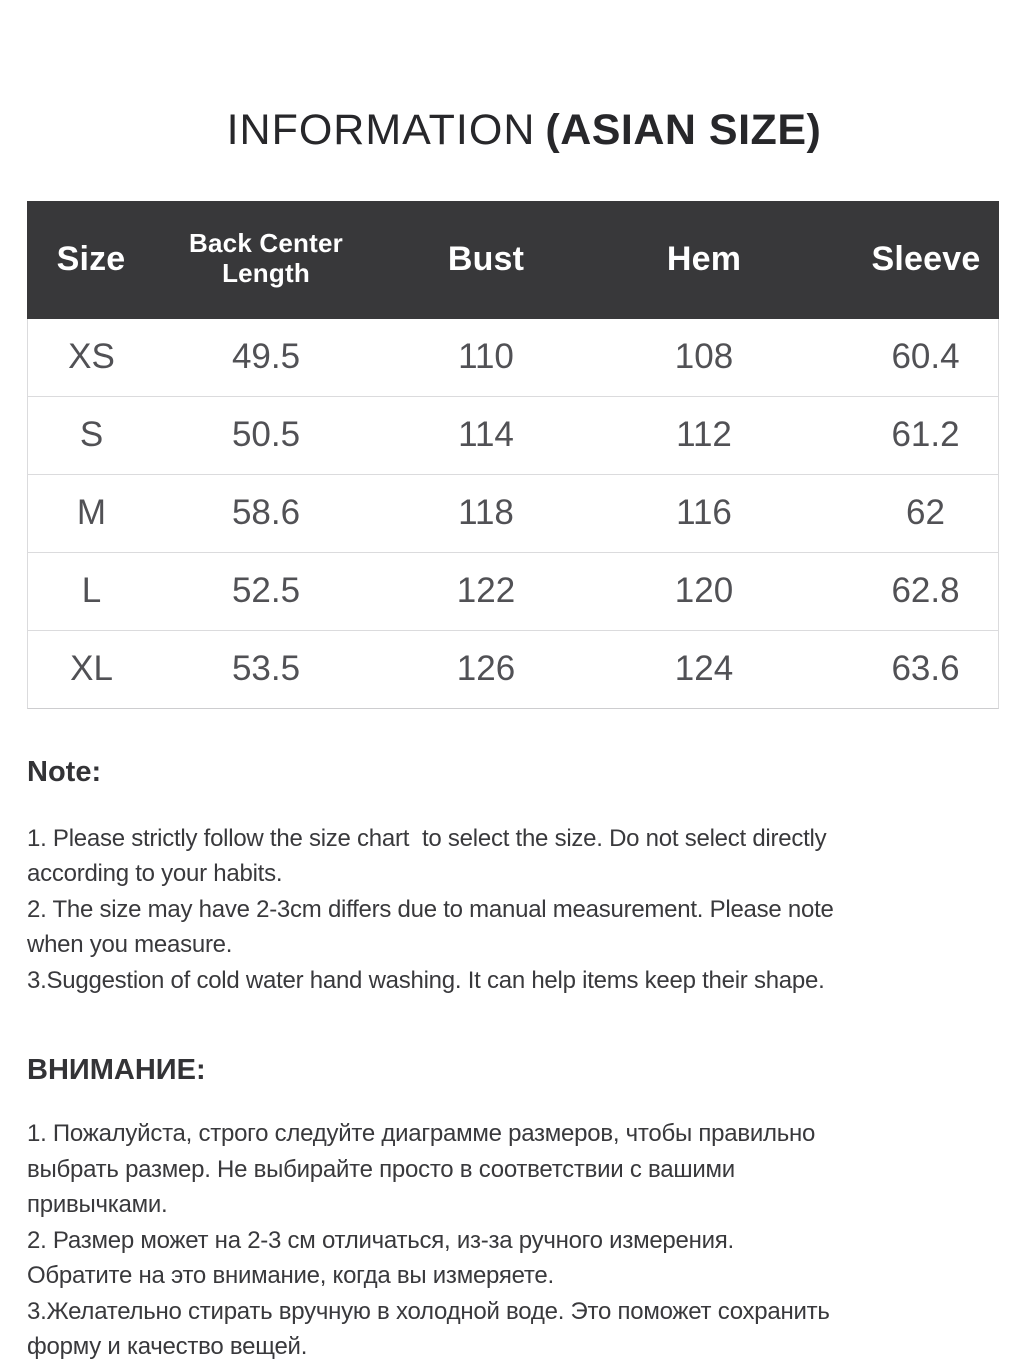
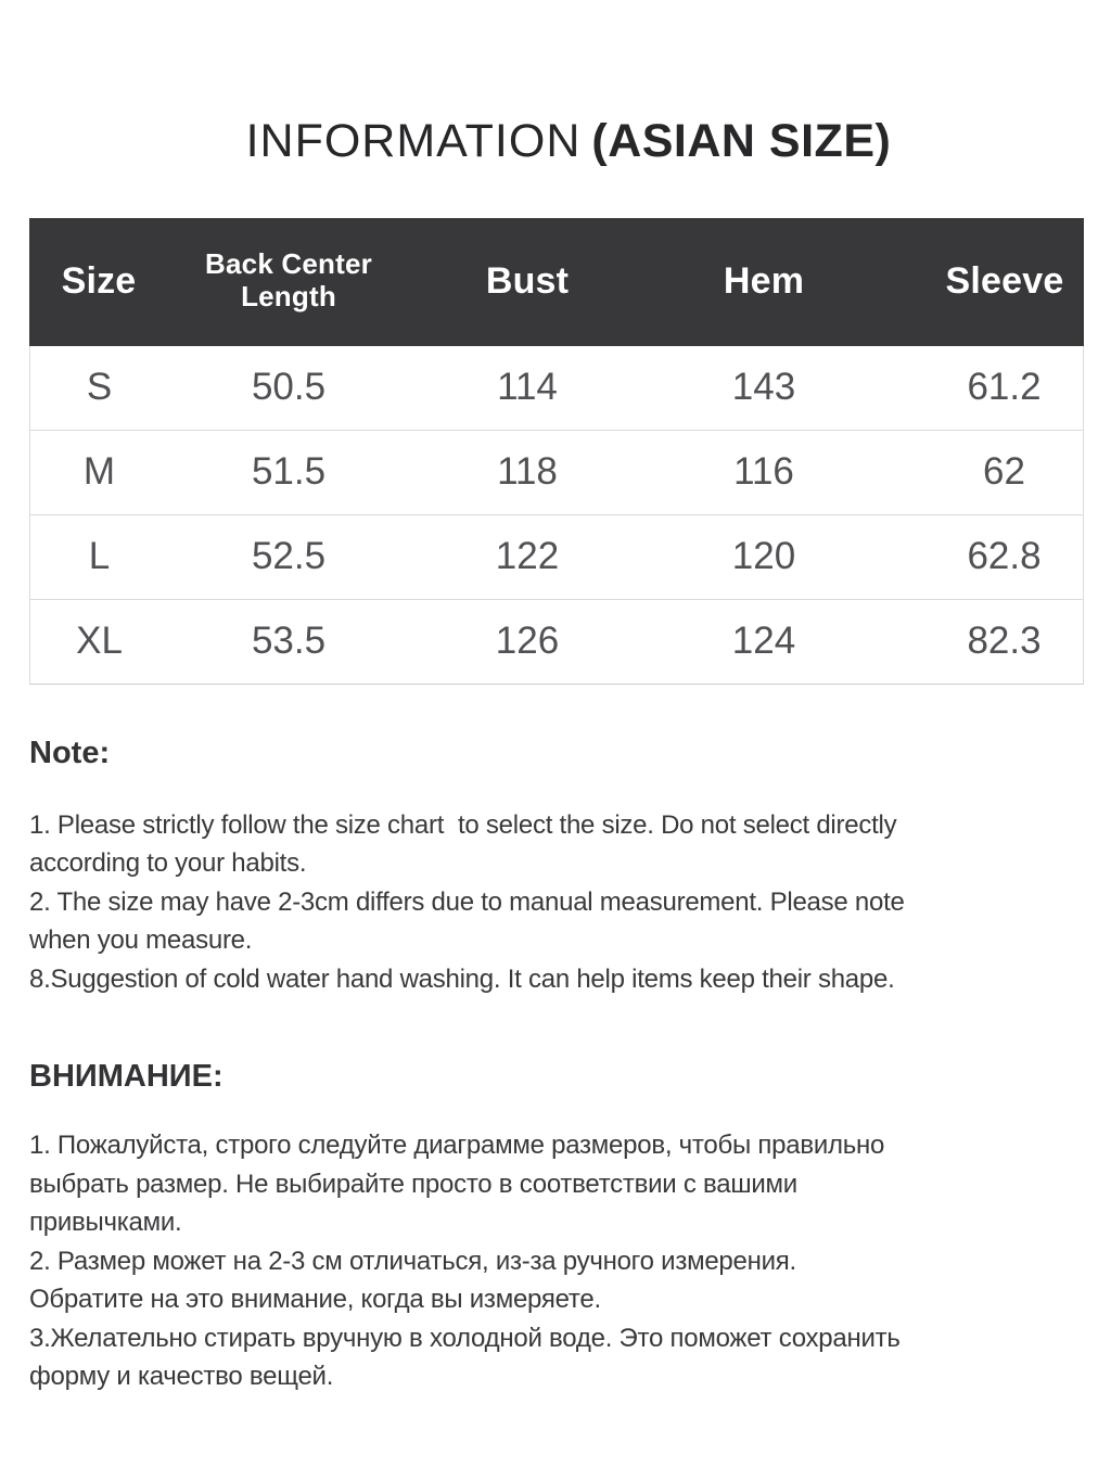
  INFORMATION (ASIAN SIZE)
  Size	Back Center Length	Bust	Hem	Sleeve
- XS	49.5	110	108	60.4
- S	50.5	114	112	61.2
+ S	50.5	114	143	61.2
- M	58.6	118	116	62
+ M	51.5	118	116	62
  L	52.5	122	120	62.8
- XL	53.5	126	124	63.6
+ XL	53.5	126	124	82.3
  Note:
  1. Please strictly follow the size chart to select the size. Do not select directly
  according to your habits.
  2. The size may have 2-3cm differs due to manual measurement. Please note
  when you measure.
- 3.Suggestion of cold water hand washing. It can help items keep their shape.
+ 8.Suggestion of cold water hand washing. It can help items keep their shape.
  ВНИМАНИЕ:
  1. Пожалуйста, строго следуйте диаграмме размеров, чтобы правильно
  выбрать размер. Не выбирайте просто в соответствии с вашими
  привычками.
  2. Размер может на 2-3 см отличаться, из-за ручного измерения.
  Обратите на это внимание, когда вы измеряете.
  3.Желательно стирать вручную в холодной воде. Это поможет сохранить
  форму и качество вещей.
